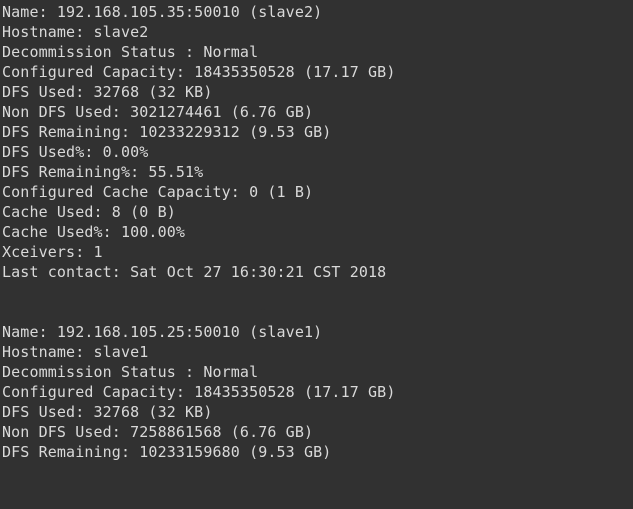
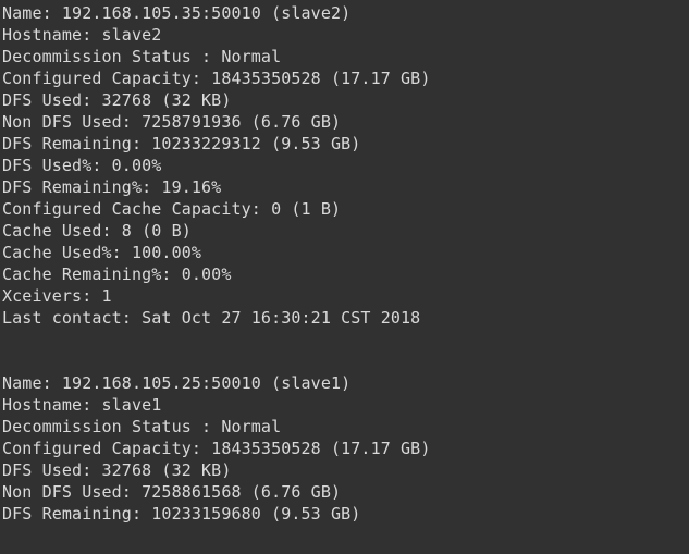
  Name: 192.168.105.35:50010 (slave2)
  Hostname: slave2
  Decommission Status : Normal
  Configured Capacity: 18435350528 (17.17 GB)
  DFS Used: 32768 (32 KB)
- Non DFS Used: 3021274461 (6.76 GB)
+ Non DFS Used: 7258791936 (6.76 GB)
  DFS Remaining: 10233229312 (9.53 GB)
  DFS Used%: 0.00%
- DFS Remaining%: 55.51%
+ DFS Remaining%: 19.16%
  Configured Cache Capacity: 0 (1 B)
  Cache Used: 8 (0 B)
  Cache Used%: 100.00%
+ Cache Remaining%: 0.00%
  Xceivers: 1
  Last contact: Sat Oct 27 16:30:21 CST 2018
  Name: 192.168.105.25:50010 (slave1)
  Hostname: slave1
  Decommission Status : Normal
  Configured Capacity: 18435350528 (17.17 GB)
  DFS Used: 32768 (32 KB)
  Non DFS Used: 7258861568 (6.76 GB)
  DFS Remaining: 10233159680 (9.53 GB)
